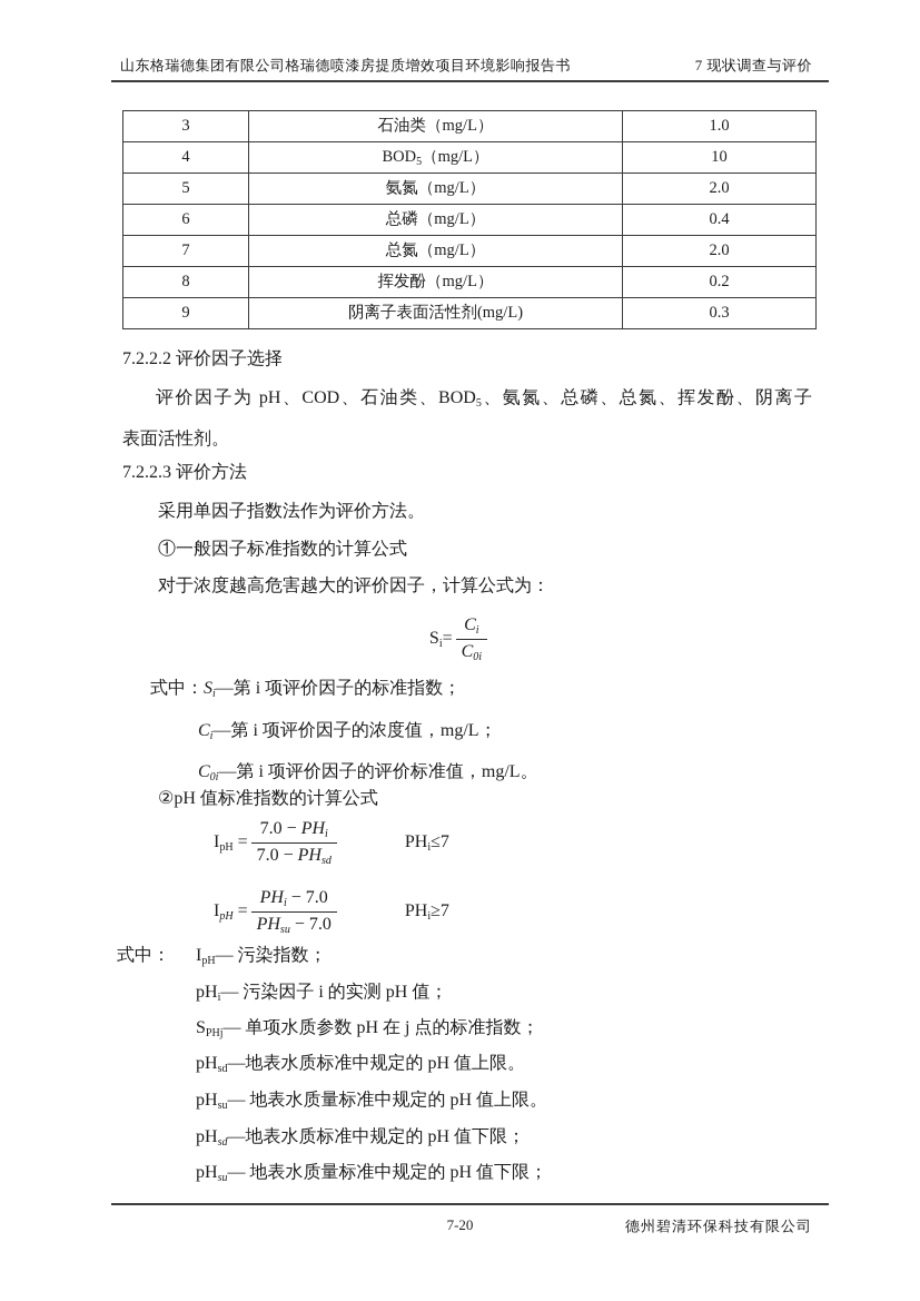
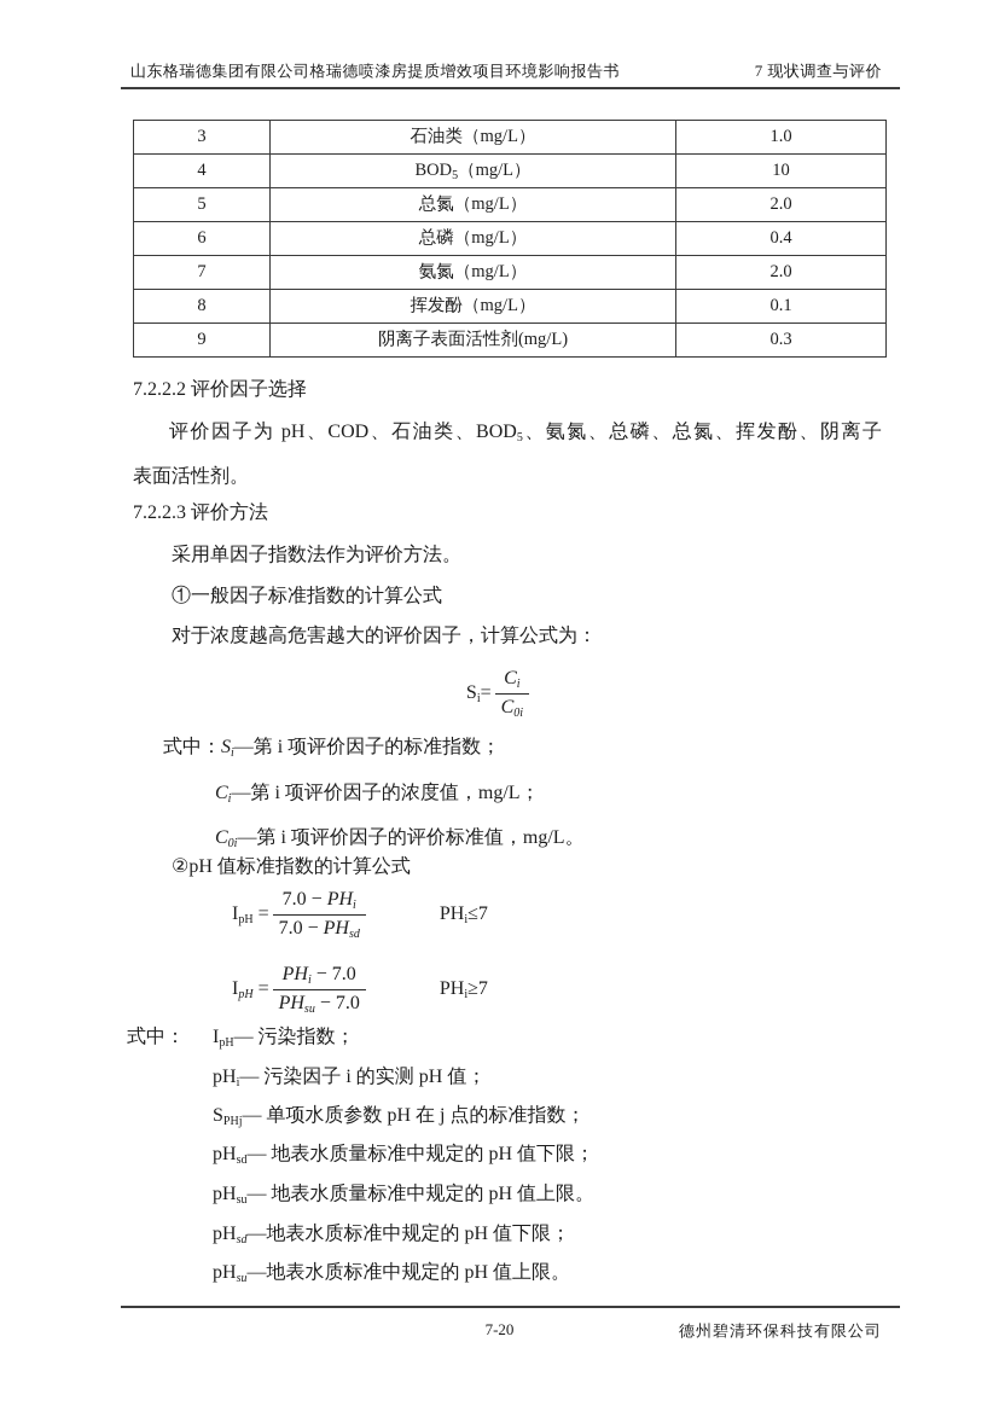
  山东格瑞德集团有限公司格瑞德喷漆房提质增效项目环境影响报告书
  7 现状调查与评价
  3	石油类（mg/L）	1.0
  4	BOD5（mg/L）	10
- 5	氨氮（mg/L）	2.0
+ 5	总氮（mg/L）	2.0
  6	总磷（mg/L）	0.4
- 7	总氮（mg/L）	2.0
+ 7	氨氮（mg/L）	2.0
- 8	挥发酚（mg/L）	0.2
+ 8	挥发酚（mg/L）	0.1
  9	阴离子表面活性剂(mg/L)	0.3
  7.2.2.2 评价因子选择
  评价因子为 pH、COD、石油类、BOD5、氨氮、总磷、总氮、挥发酚、阴离子
  表面活性剂。
  7.2.2.3 评价方法
  采用单因子指数法作为评价方法。
  ①一般因子标准指数的计算公式
  对于浓度越高危害越大的评价因子，计算公式为：
  Si=
  Ci
  C0i
  式中：Si—第 i 项评价因子的标准指数；
  Ci—第 i 项评价因子的浓度值，mg/L；
  C0i—第 i 项评价因子的评价标准值，mg/L。
  ②pH 值标准指数的计算公式
  IpH =
  7.0 − PHi
  7.0 − PHsd
  PHi≤7
  IpH =
  PHi − 7.0
  PHsu − 7.0
  PHi≥7
  式中：
  IpH— 污染指数；
  pHi— 污染因子 i 的实测 pH 值；
  SPHj— 单项水质参数 pH 在 j 点的标准指数；
- pHsd—地表水质标准中规定的 pH 值上限。
+ pHsd— 地表水质量标准中规定的 pH 值下限；
  pHsu— 地表水质量标准中规定的 pH 值上限。
  pHsd—地表水质标准中规定的 pH 值下限；
- pHsu— 地表水质量标准中规定的 pH 值下限；
+ pHsu—地表水质标准中规定的 pH 值上限。
  7-20
  德州碧清环保科技有限公司
